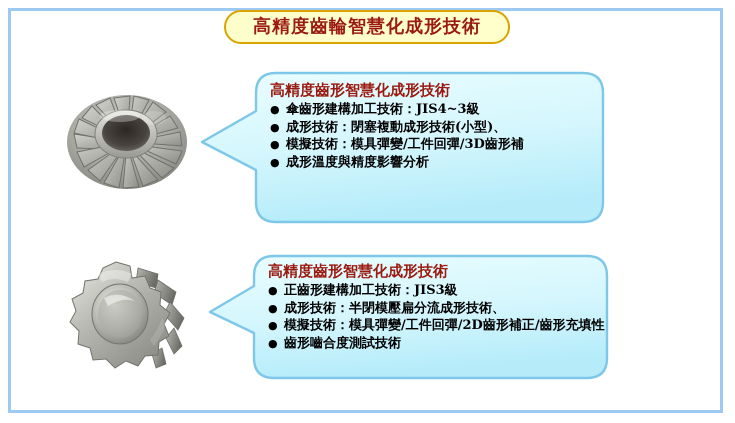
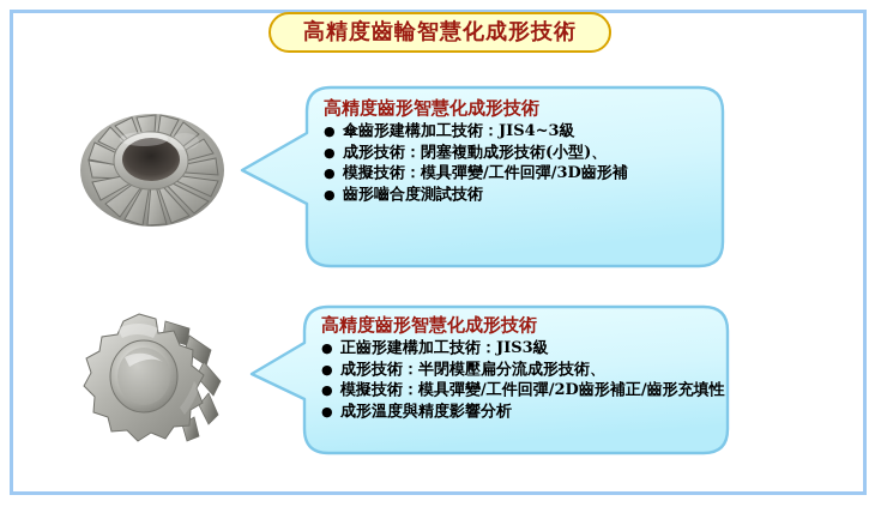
  高精度齒輪智慧化成形技術
  高精度齒形智慧化成形技術
  ●
  傘齒形建構加工技術：JIS4~3級
  ●
  成形技術：閉塞複動成形技術(小型)、
  ●
  模擬技術：模具彈變/工件回彈/3D齒形補
  ●
- 成形溫度與精度影響分析
+ 齒形嚙合度測試技術
  高精度齒形智慧化成形技術
  ●
  正齒形建構加工技術：JIS3級
  ●
  成形技術：半閉模壓扁分流成形技術、
  ●
  模擬技術：模具彈變/工件回彈/2D齒形補正/齒形充填性
  ●
- 齒形嚙合度測試技術
+ 成形溫度與精度影響分析
